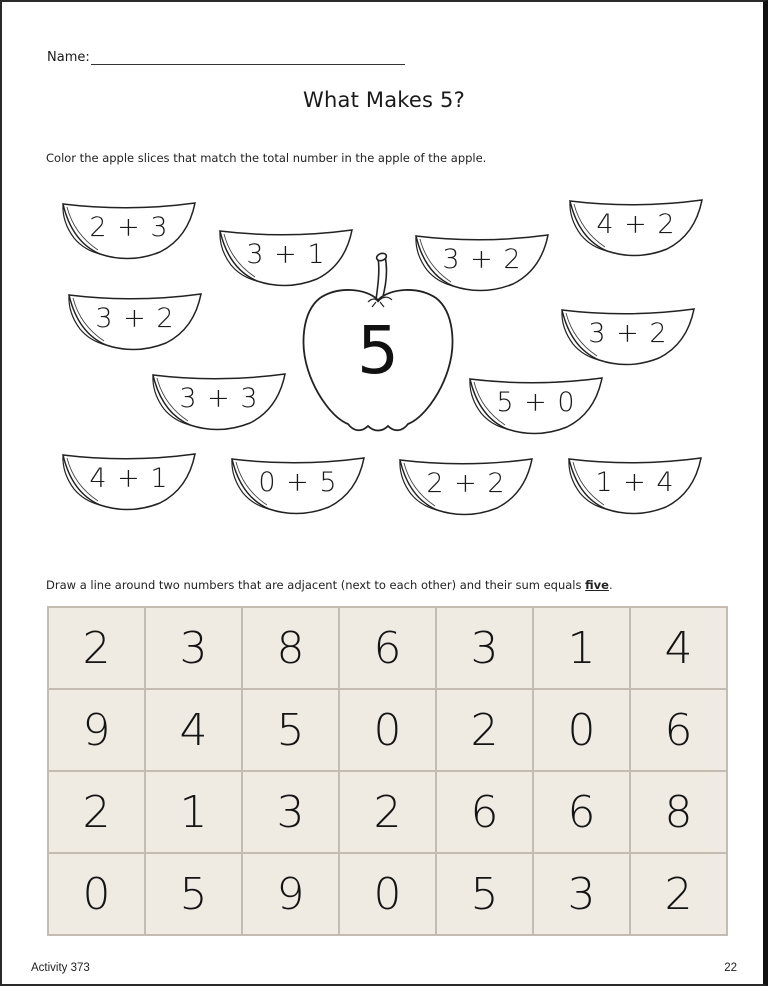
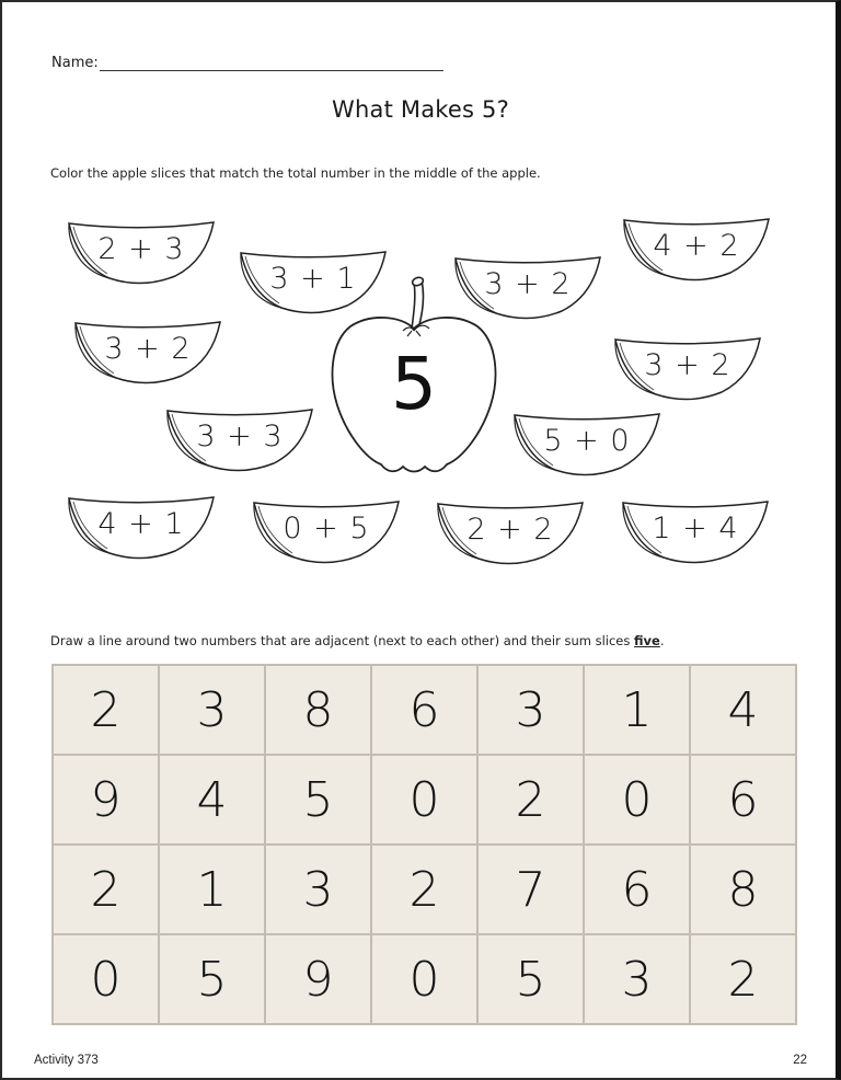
  Name:
  What Makes 5?
- Color the apple slices that match the total number in the apple of the apple.
+ Color the apple slices that match the total number in the middle of the apple.
  2 + 3
  3 + 1
  3 + 2
  4 + 2
  3 + 2
  3 + 2
  3 + 3
  5 + 0
  4 + 1
  0 + 5
  2 + 2
  1 + 4
  5
- Draw a line around two numbers that are adjacent (next to each other) and their sum equals five.
+ Draw a line around two numbers that are adjacent (next to each other) and their sum slices five.
  2	3	8	6	3	1	4
  9	4	5	0	2	0	6
- 2	1	3	2	6	6	8
+ 2	1	3	2	7	6	8
  0	5	9	0	5	3	2
  Activity 373
  22
